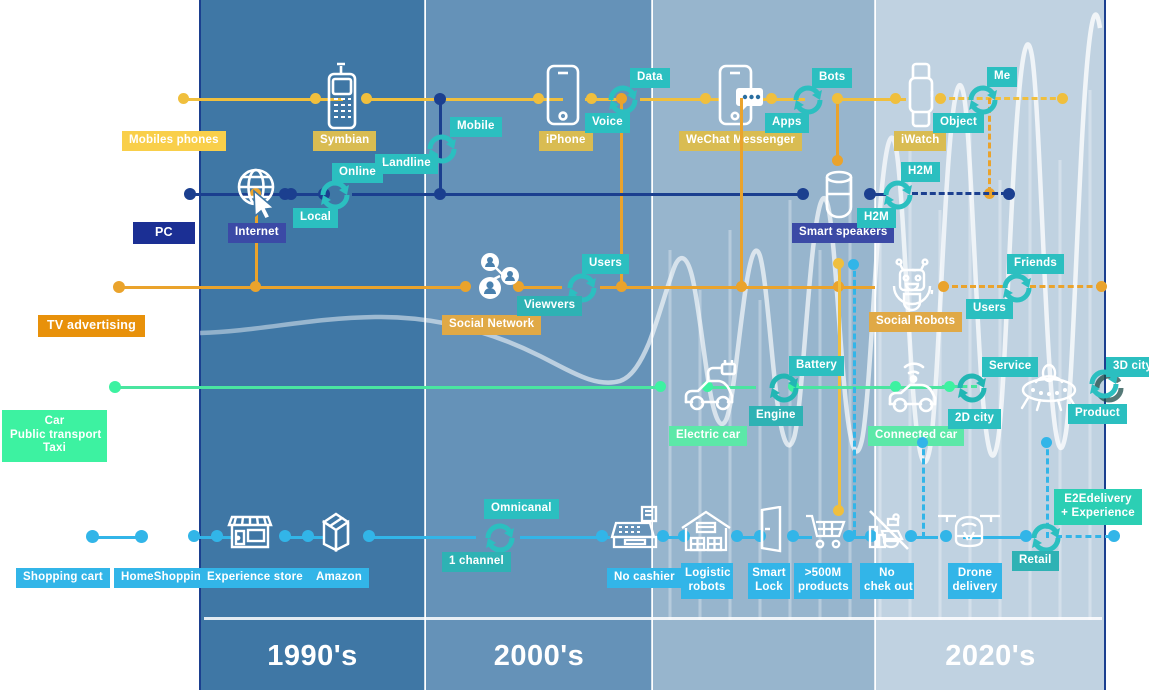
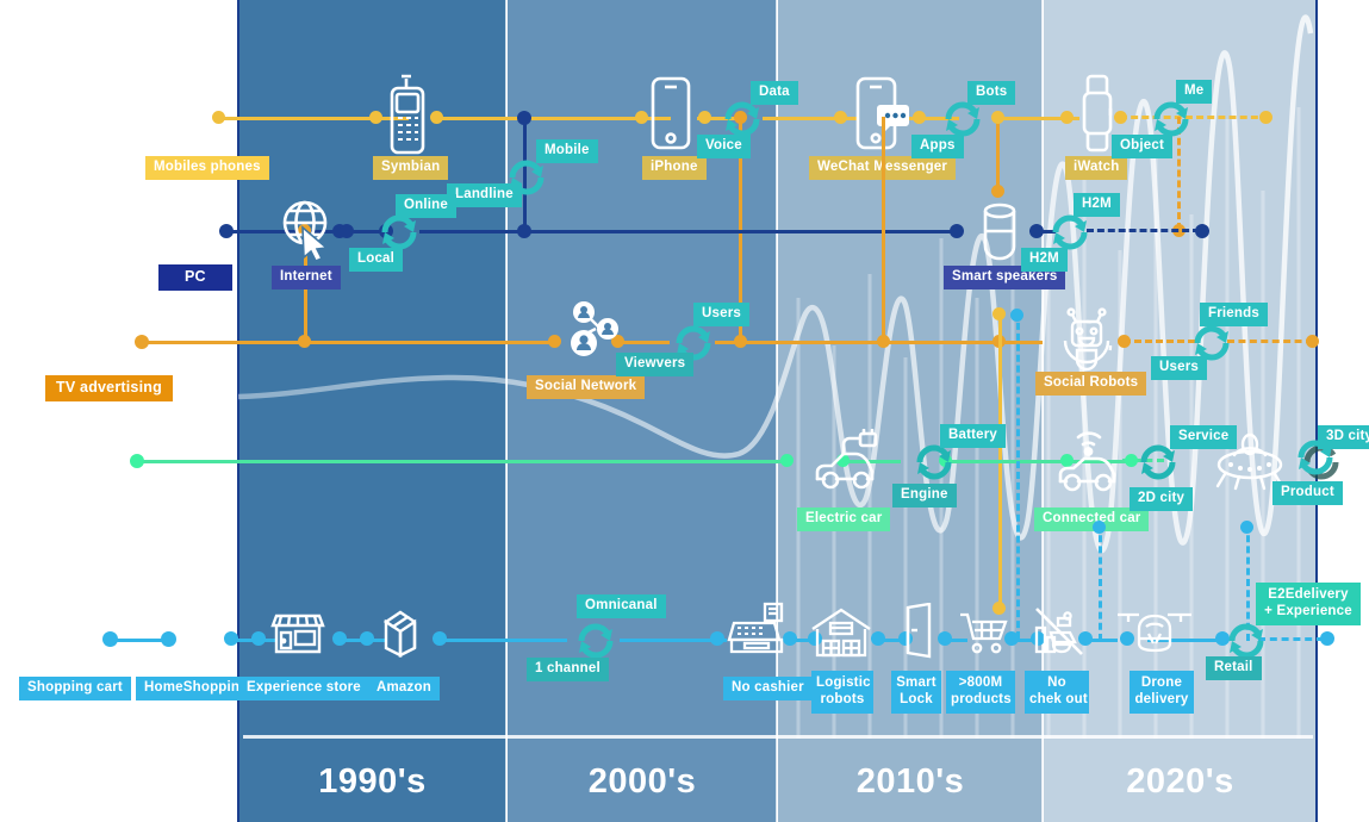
  Symbian
  iPhone
  WeChat Messenger
  iWatch
  Mobiles phones
  Mobile
  Landline
  Data
  Voice
  Bots
  Apps
  Me
  Object
  Internet
  PC
  Online
  Local
  Smart speakers
  H2M
  H2M
  TV advertising
  Social Network
  Users
  Viewvers
  Social Robots
  Friends
  Users
- Car
- Public transport
- Taxi
  Electric car
  Battery
  Engine
  Connected car
  Service
  2D city
  3D cit
  Product
  Shopping cart
  HomeShoppin
  Experience store
  Amazon
  Omnicanal
  1 channel
  No cashier
  Logistic
  robots
  Smart
  Lock
- >500M
+ >800M
  products
  No
  chek out
  Drone
  delivery
  E2Edelivery
  + Experience
  Retail
  1990's
  2000's
+ 2010's
  2020's
